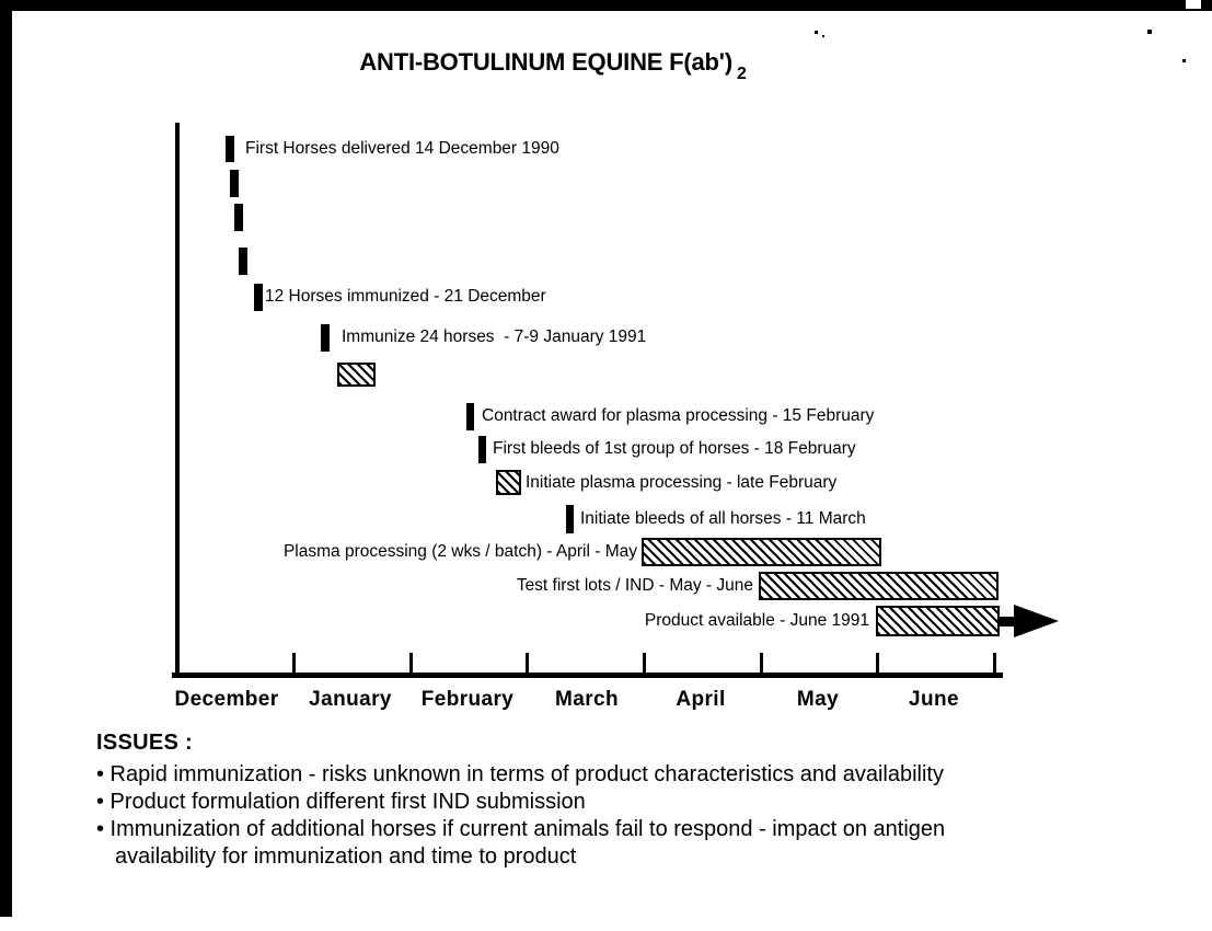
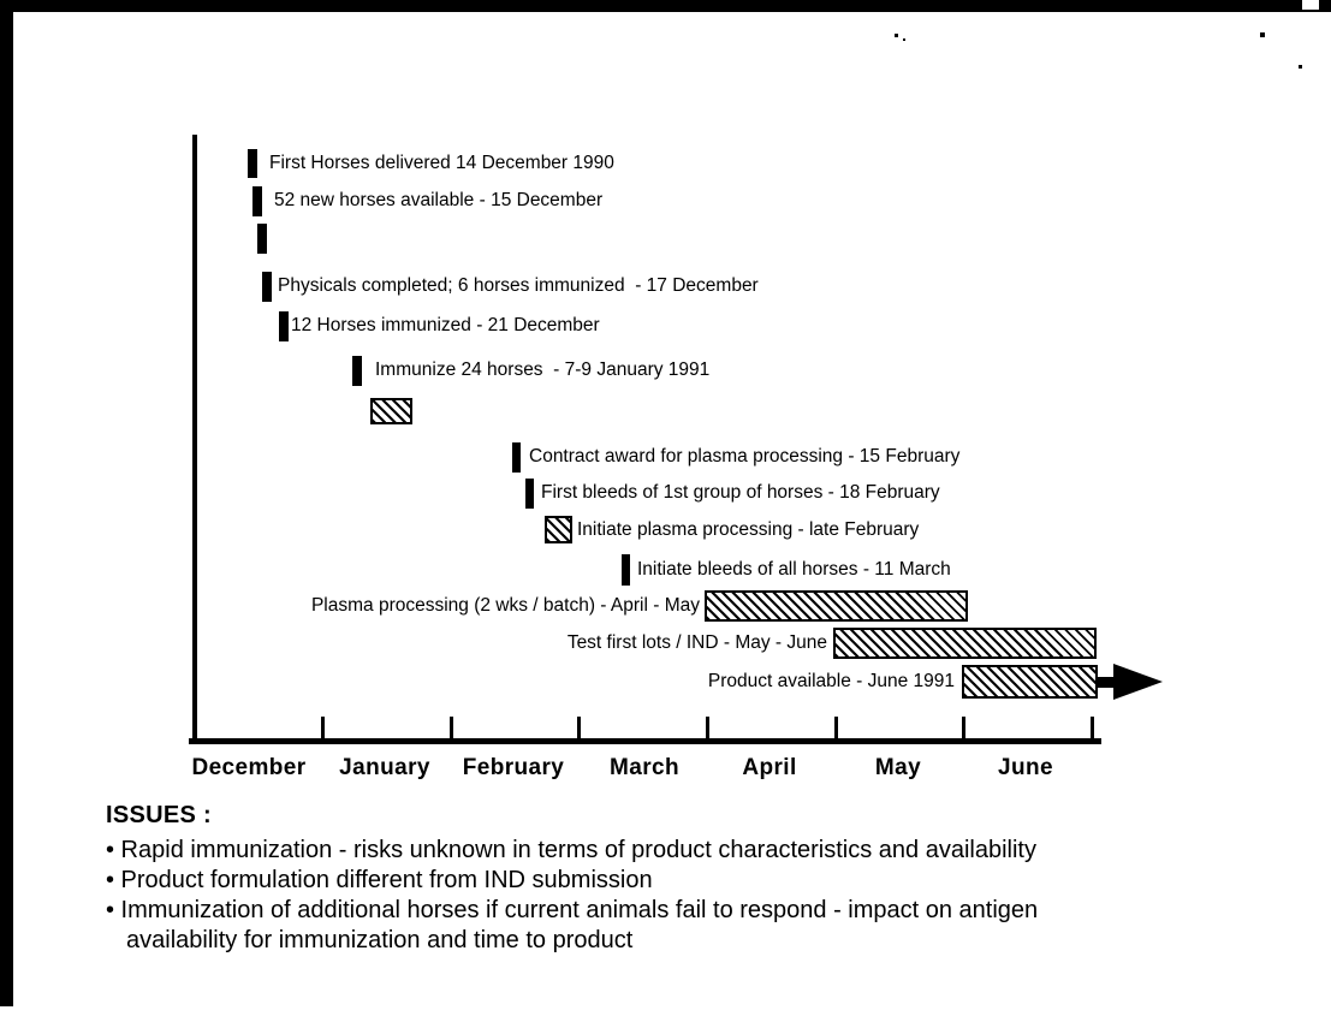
- ANTI-BOTULINUM EQUINE F(ab') 2
  December
  January
  February
  March
  April
  May
  June
  First Horses delivered 14 December 1990
+ 52 new horses available - 15 December
+ Physicals completed; 6 horses immunized - 17 December
  12 Horses immunized - 21 December
  Immunize 24 horses - 7-9 January 1991
  Contract award for plasma processing - 15 February
  First bleeds of 1st group of horses - 18 February
  Initiate plasma processing - late February
  Initiate bleeds of all horses - 11 March
  Plasma processing (2 wks / batch) - April - May
  Test first lots / IND - May - June
  Product available - June 1991
  ISSUES :
  • Rapid immunization - risks unknown in terms of product characteristics and availability
- • Product formulation different first IND submission
+ • Product formulation different from IND submission
  • Immunization of additional horses if current animals fail to respond - impact on antigen
  availability for immunization and time to product
